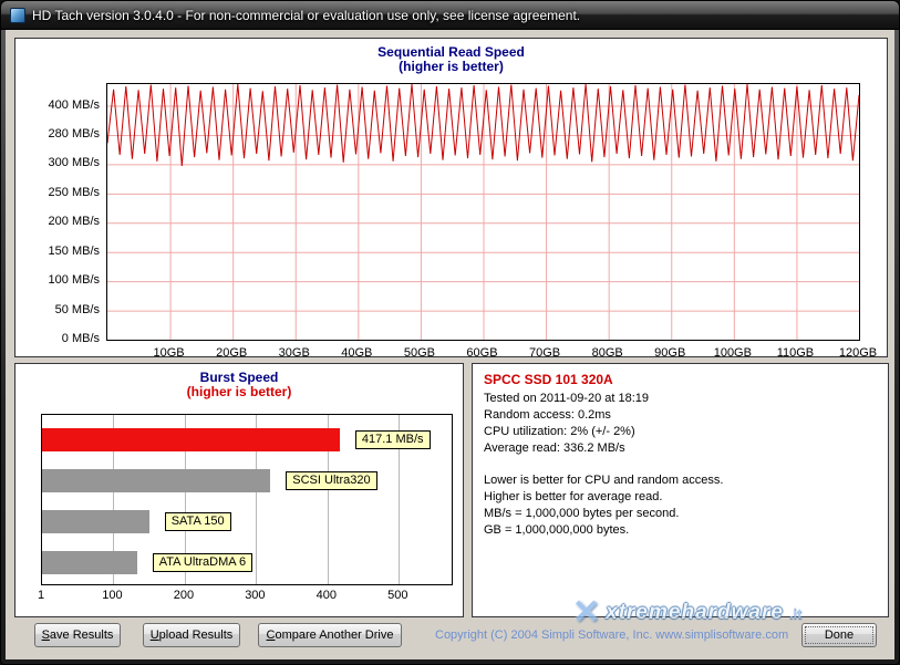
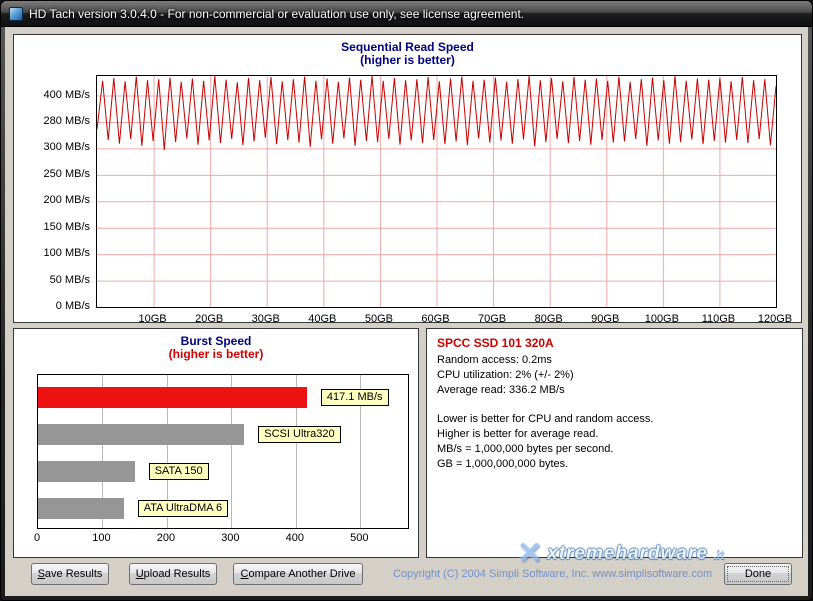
  HD Tach version 3.0.4.0 - For non-commercial or evaluation use only, see license agreement.
  Sequential Read Speed
  (higher is better)
  0 MB/s
  50 MB/s
  100 MB/s
  150 MB/s
  200 MB/s
  250 MB/s
  300 MB/s
  280 MB/s
  400 MB/s
  10GB
  20GB
  30GB
  40GB
  50GB
  60GB
  70GB
  80GB
  90GB
  100GB
  110GB
  120GB
  Burst Speed
  (higher is better)
  417.1 MB/s
  SCSI Ultra320
  SATA 150
  ATA UltraDMA 6
- 1
+ 0
  100
  200
  300
  400
  500
  SPCC SSD 101 320A
- Tested on 2011-09-20 at 18:19
  Random access: 0.2ms
  CPU utilization: 2% (+/- 2%)
  Average read: 336.2 MB/s
  Lower is better for CPU and random access.
  Higher is better for average read.
  MB/s = 1,000,000 bytes per second.
  GB = 1,000,000,000 bytes.
  S
  ave Results
  U
  pload Results
  C
  ompare Another Drive
  Done
  Copyright (C) 2004 Simpli Software, Inc. www.simplisoftware.com
  ✕
  xtremehardware
  .it
